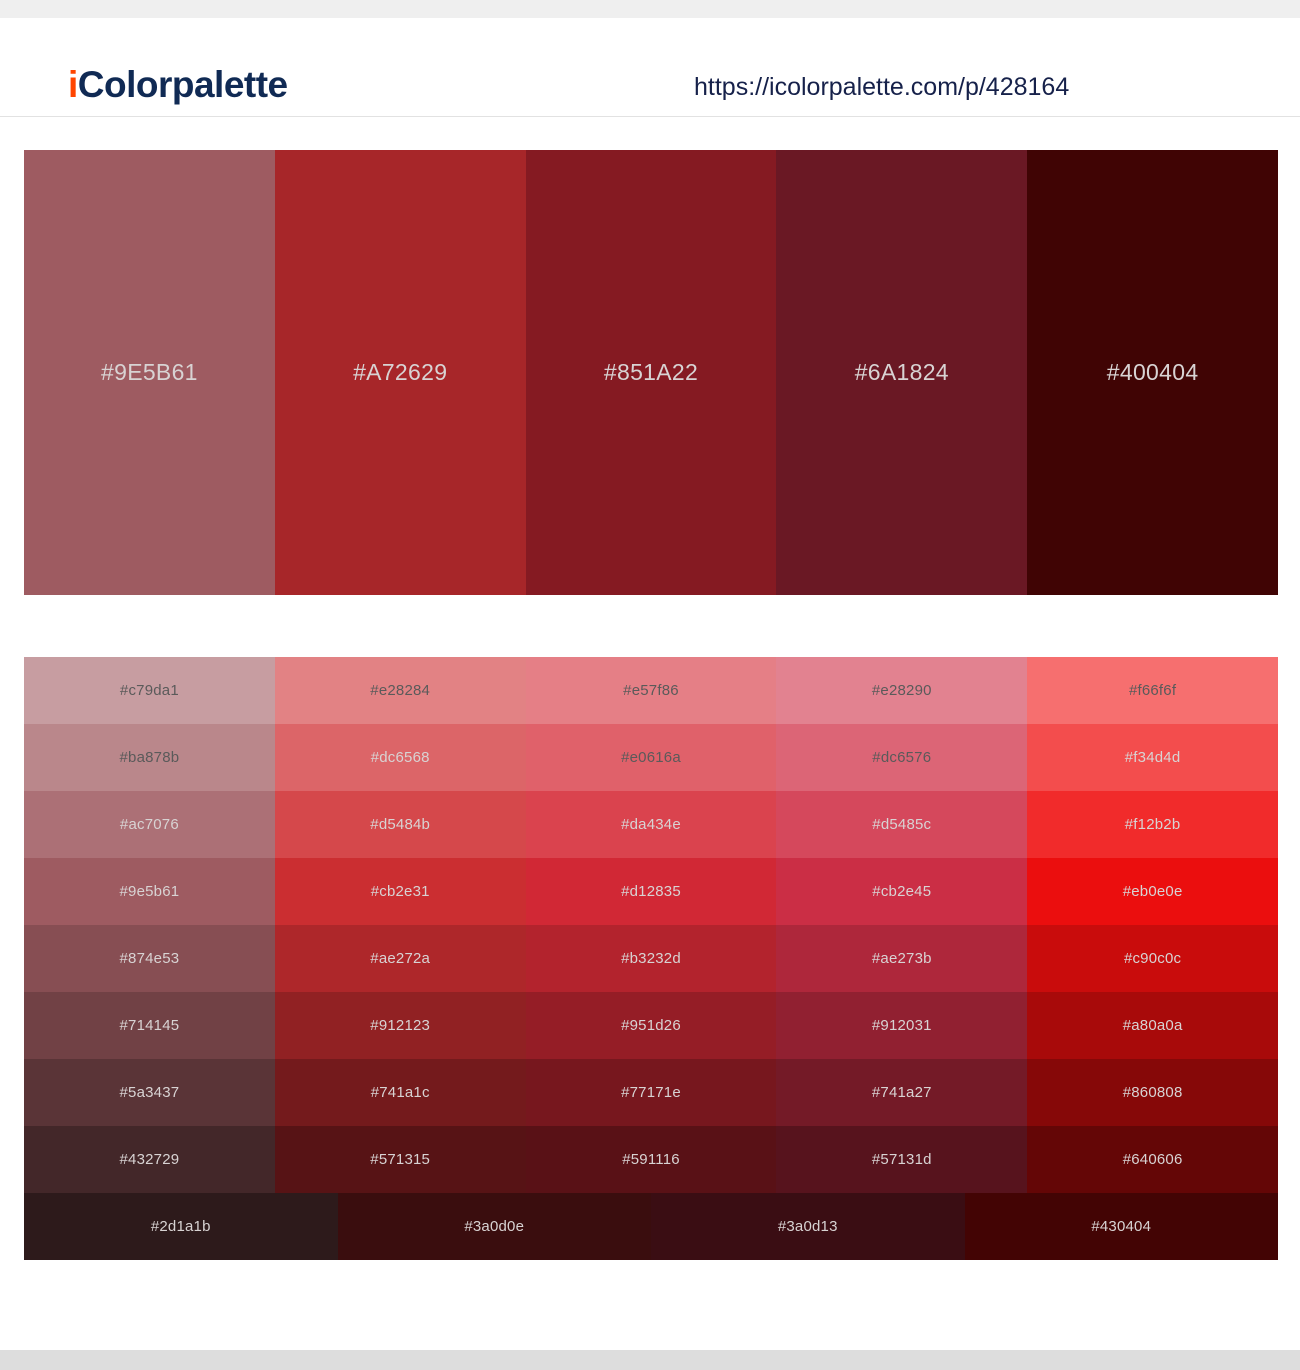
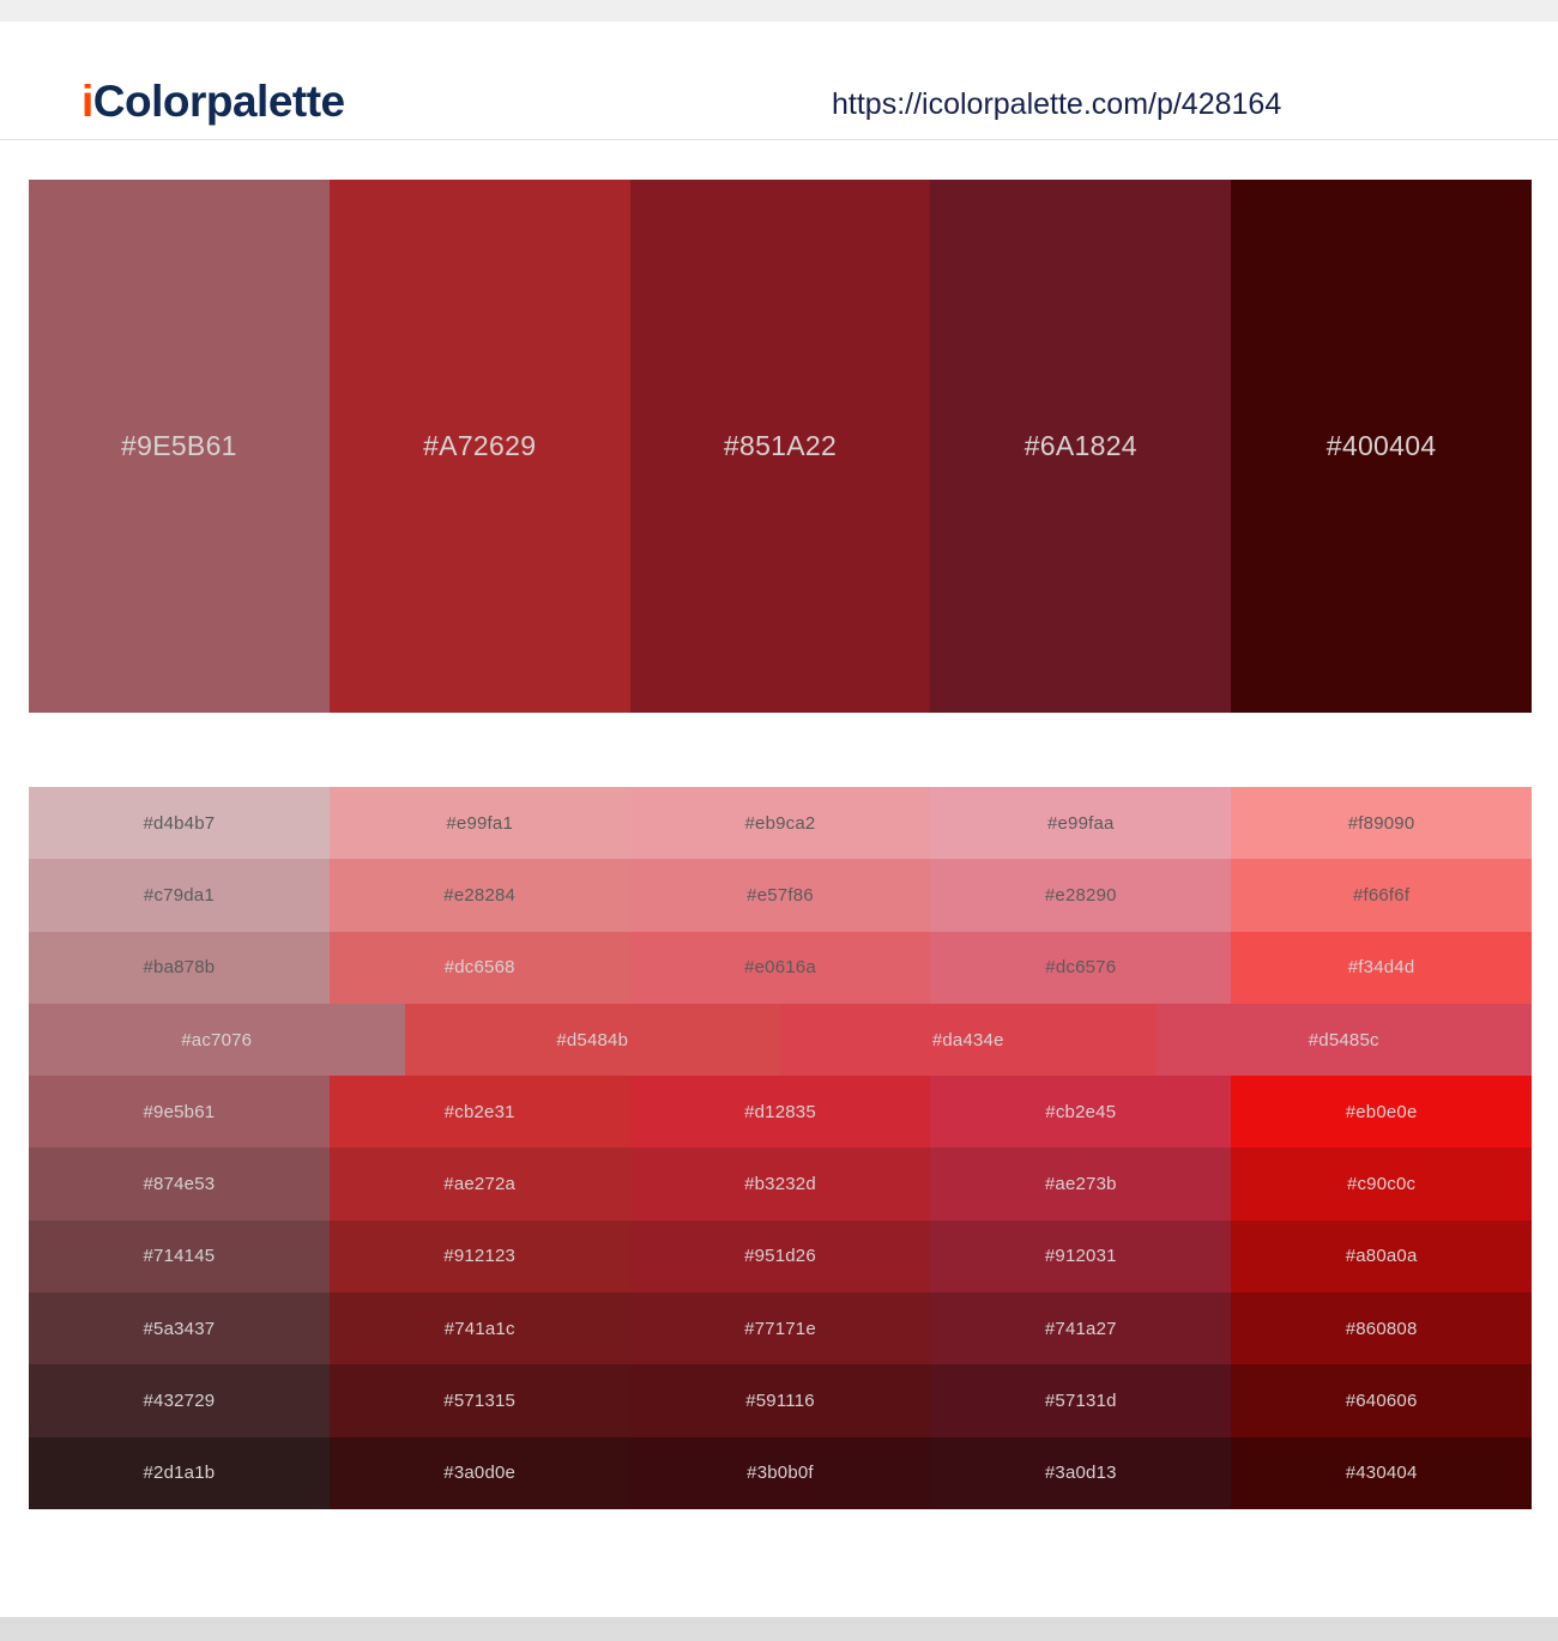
  iColorpalette
  https://icolorpalette.com/p/428164
  #9E5B61
  #A72629
  #851A22
  #6A1824
  #400404
+ #d4b4b7
+ #e99fa1
+ #eb9ca2
+ #e99faa
+ #f89090
  #c79da1
  #e28284
  #e57f86
  #e28290
  #f66f6f
  #ba878b
  #dc6568
  #e0616a
  #dc6576
  #f34d4d
  #ac7076
  #d5484b
  #da434e
  #d5485c
- #f12b2b
  #9e5b61
  #cb2e31
  #d12835
  #cb2e45
  #eb0e0e
  #874e53
  #ae272a
  #b3232d
  #ae273b
  #c90c0c
  #714145
  #912123
  #951d26
  #912031
  #a80a0a
  #5a3437
  #741a1c
  #77171e
  #741a27
  #860808
  #432729
  #571315
  #591116
  #57131d
  #640606
  #2d1a1b
  #3a0d0e
+ #3b0b0f
  #3a0d13
  #430404
